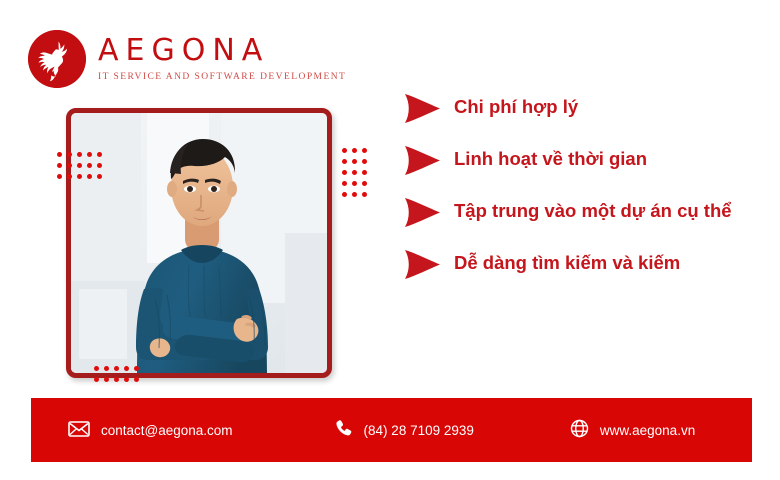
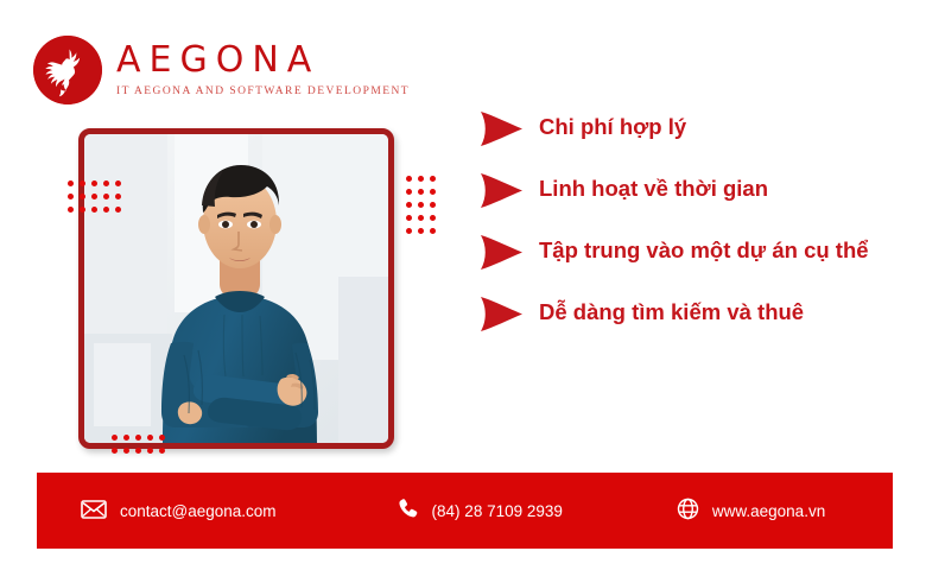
  AEGONA
- IT SERVICE AND SOFTWARE DEVELOPMENT
+ IT AEGONA AND SOFTWARE DEVELOPMENT
  Chi phí hợp lý
  Linh hoạt về thời gian
  Tập trung vào một dự án cụ thể
- Dễ dàng tìm kiếm và kiếm
+ Dễ dàng tìm kiếm và thuê
  contact@aegona.com
  (84) 28 7109 2939
  www.aegona.vn
